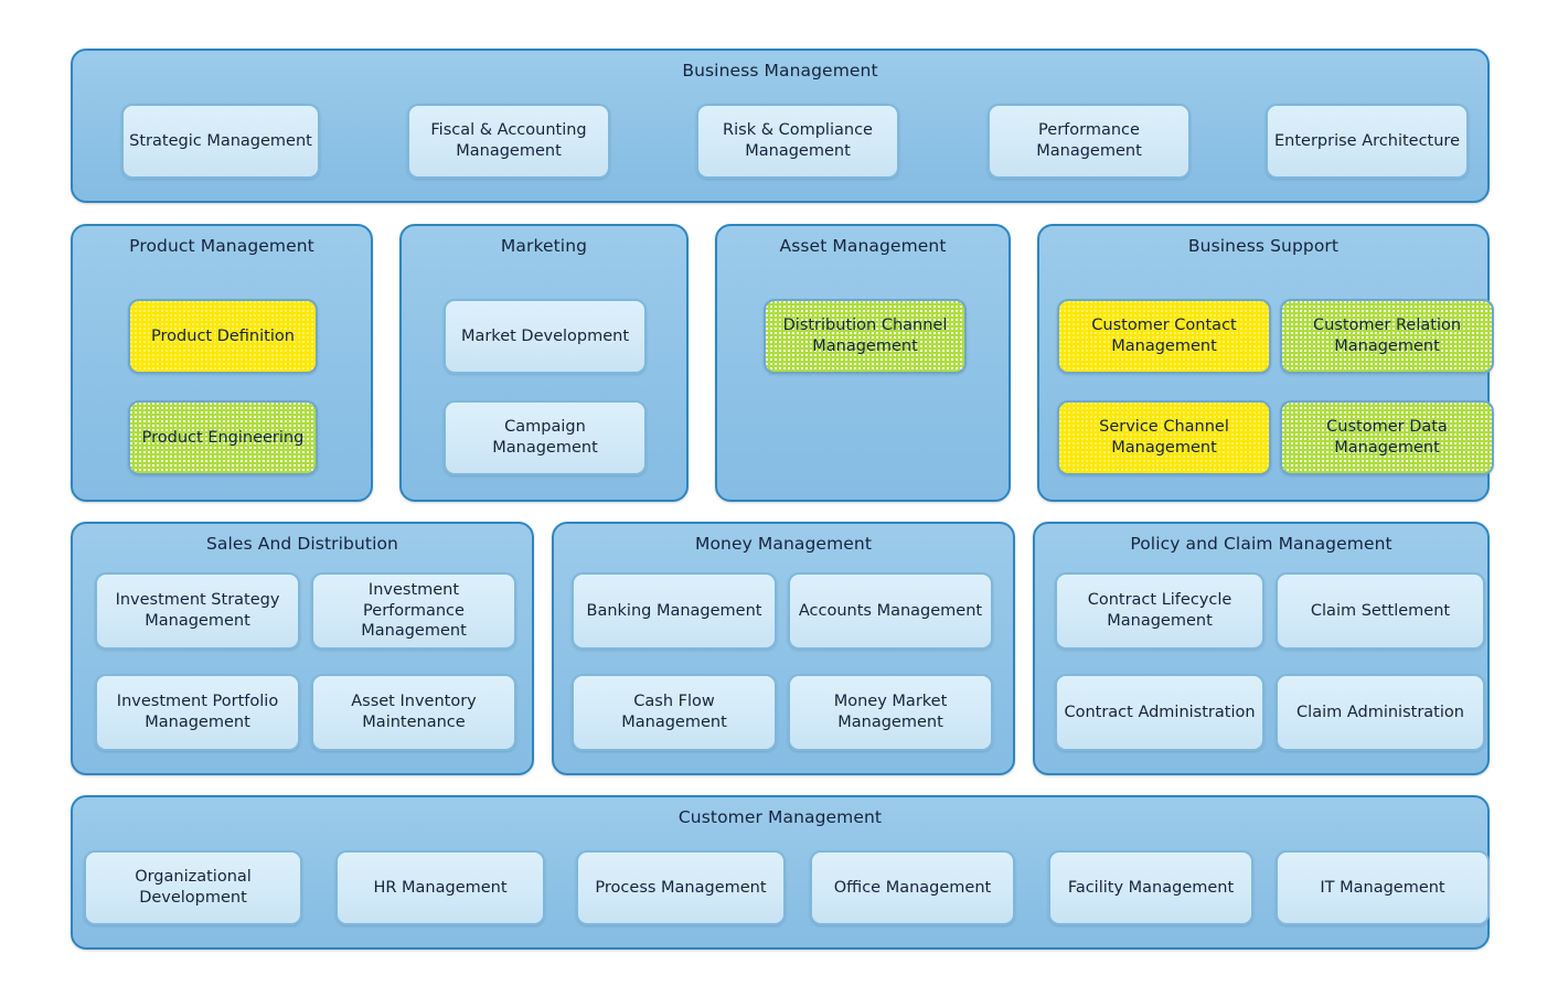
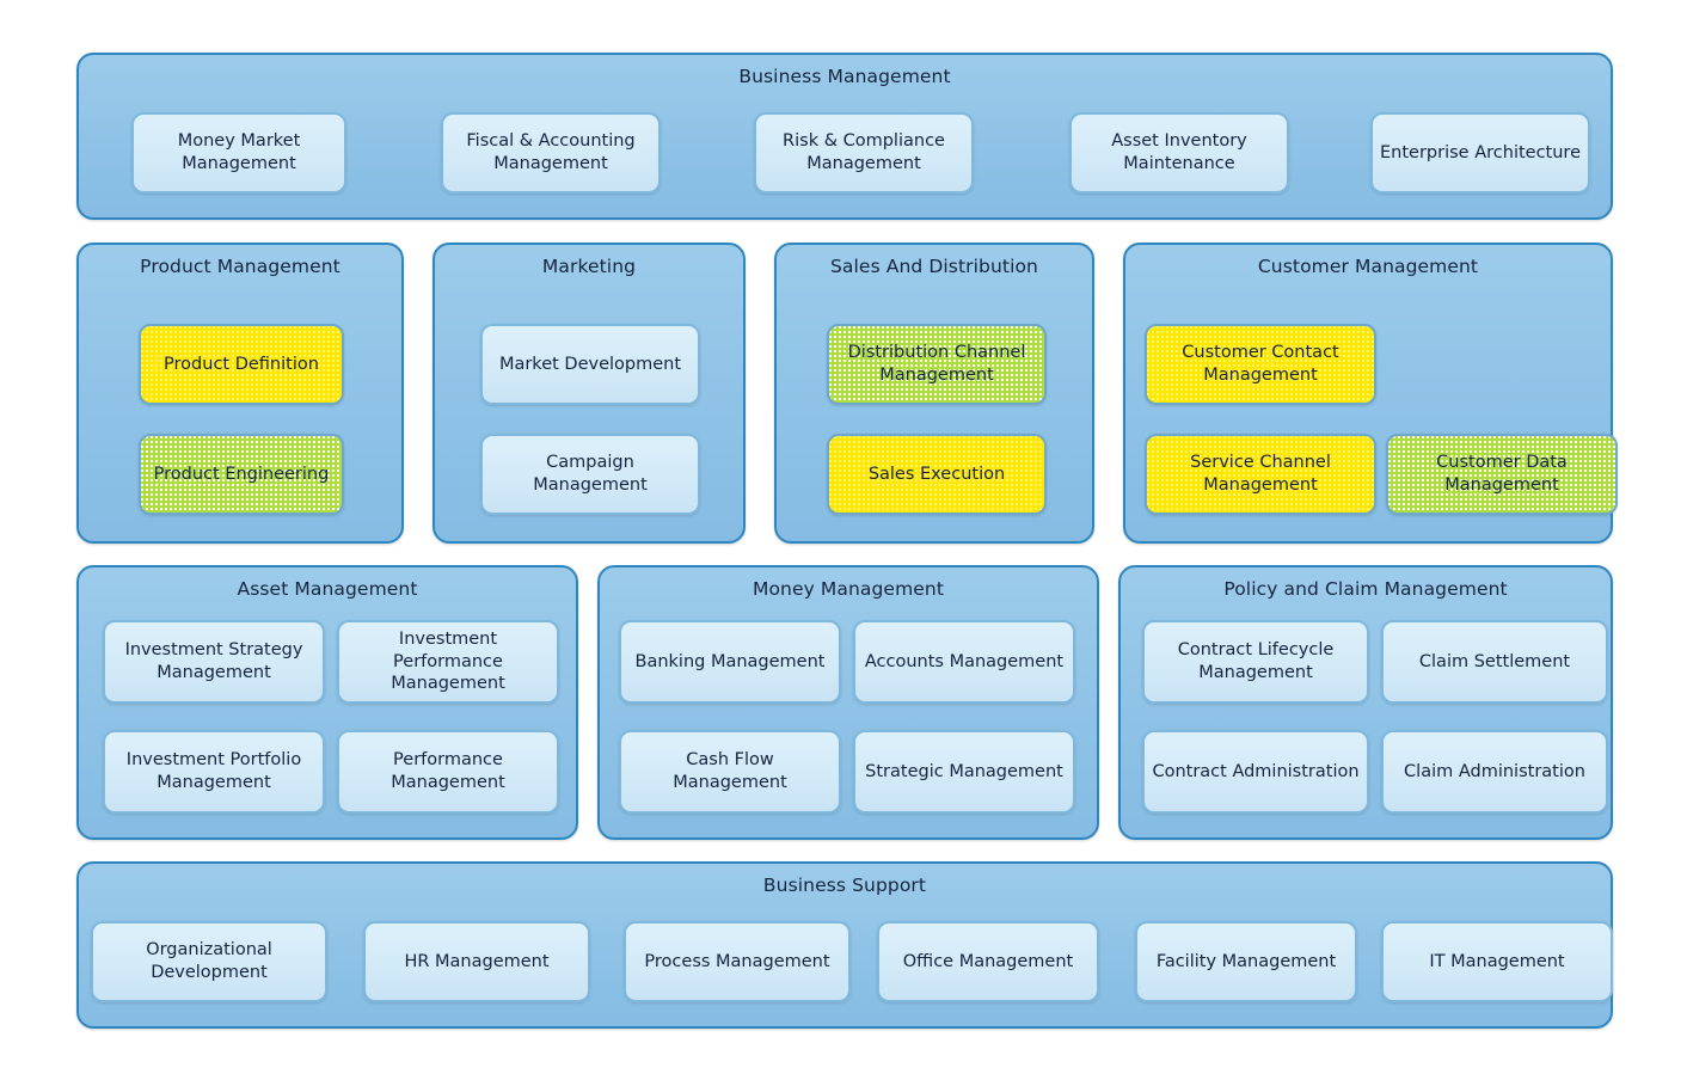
  Business Management
- Strategic Management
+ Money Market Management
  Fiscal & Accounting Management
  Risk & Compliance Management
- Performance Management
+ Asset Inventory Maintenance
  Enterprise Architecture
  Product Management
  Product Definition
  Product Engineering
  Marketing
  Market Development
  Campaign Management
- Asset Management
+ Sales And Distribution
  Distribution Channel Management
+ Sales Execution
- Business Support
+ Customer Management
  Customer Contact Management
- Customer Relation Management
  Service Channel Management
  Customer Data Management
- Sales And Distribution
+ Asset Management
  Investment Strategy Management
  Investment Performance Management
  Investment Portfolio Management
- Asset Inventory Maintenance
+ Performance Management
  Money Management
  Banking Management
  Accounts Management
  Cash Flow Management
- Money Market Management
+ Strategic Management
  Policy and Claim Management
  Contract Lifecycle Management
  Claim Settlement
  Contract Administration
  Claim Administration
- Customer Management
+ Business Support
  Organizational Development
  HR Management
  Process Management
  Office Management
  Facility Management
  IT Management
